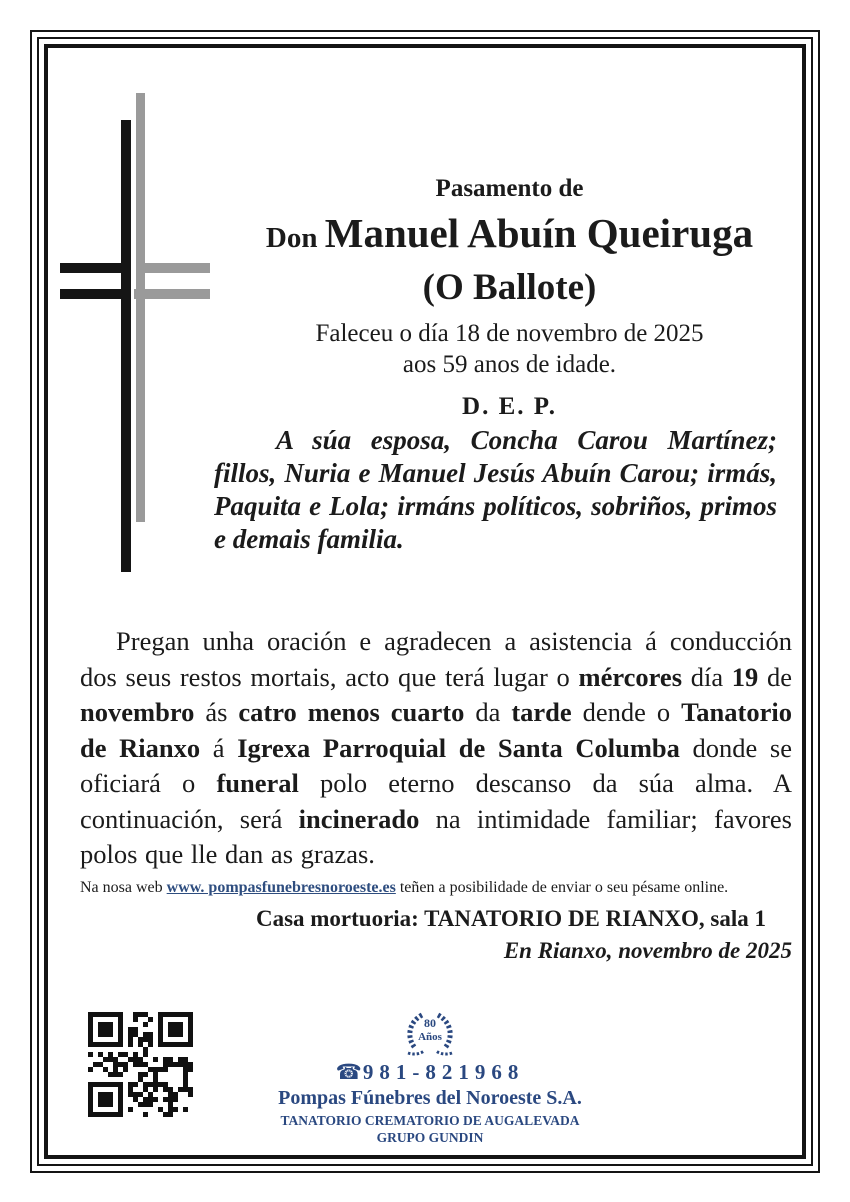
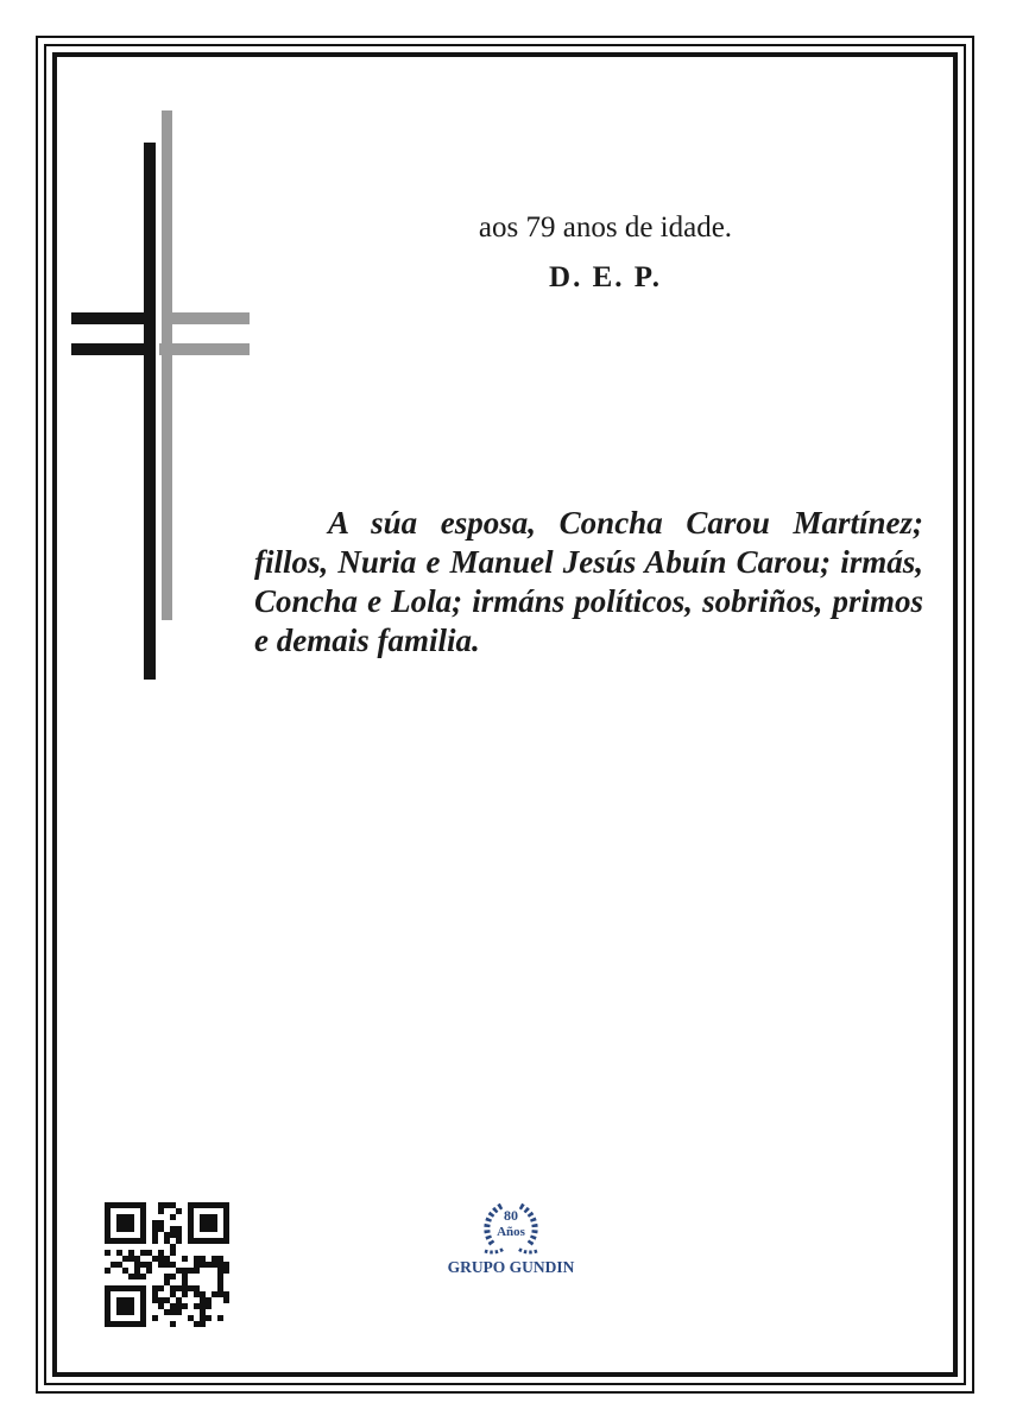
- Pasamento de
- Don Manuel Abuín Queiruga
- (O Ballote)
- Faleceu o día 18 de novembro de 2025
- aos 59 anos de idade.
+ aos 79 anos de idade.
  D. E. P.
- A súa esposa, Concha Carou Martínez; fillos, Nuria e Manuel Jesús Abuín Carou; irmás, Paquita e Lola; irmáns políticos, sobriños, primos e demais familia.
+ A súa esposa, Concha Carou Martínez; fillos, Nuria e Manuel Jesús Abuín Carou; irmás, Concha e Lola; irmáns políticos, sobriños, primos e demais familia.
- Pregan unha oración e agradecen a asistencia á conducción dos seus restos mortais, acto que terá lugar o mércores día 19 de novembro ás catro menos cuarto da tarde dende o Tanatorio de Rianxo á Igrexa Parroquial de Santa Columba donde se oficiará o funeral polo eterno descanso da súa alma. A continuación, será incinerado na intimidade familiar; favores polos que lle dan as grazas.
- Na nosa web www. pompasfunebresnoroeste.es teñen a posibilidade de enviar o seu pésame online.
- Casa mortuoria: TANATORIO DE RIANXO, sala 1
- En Rianxo, novembro de 2025
  80
  Años
- ☎981-821968
- Pompas Fúnebres del Noroeste S.A.
- TANATORIO CREMATORIO DE AUGALEVADA
  GRUPO GUNDIN
